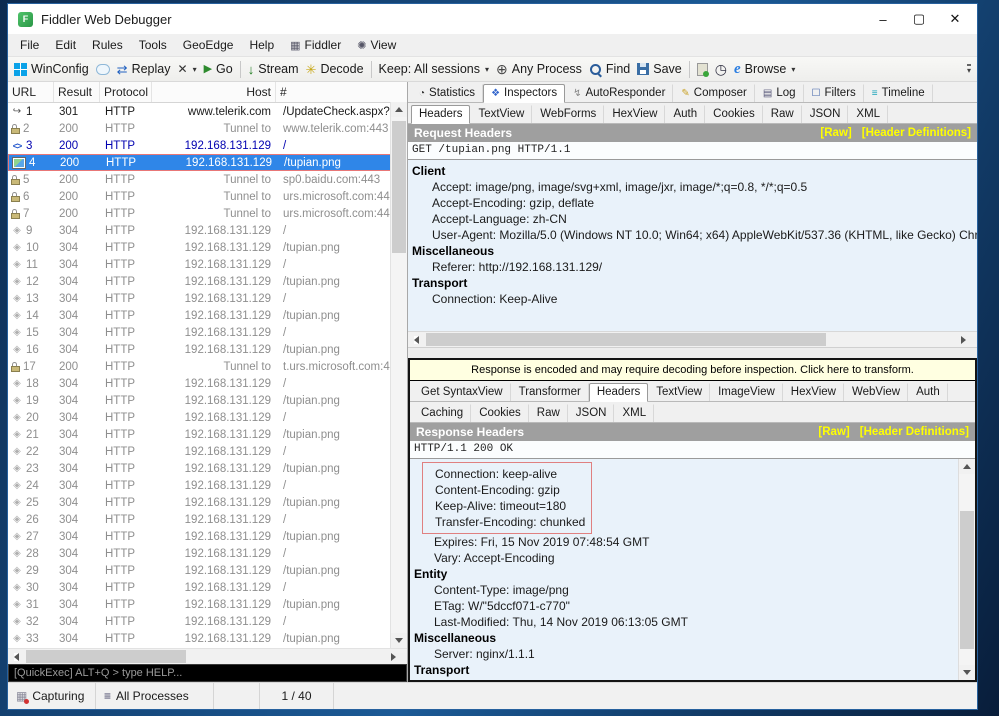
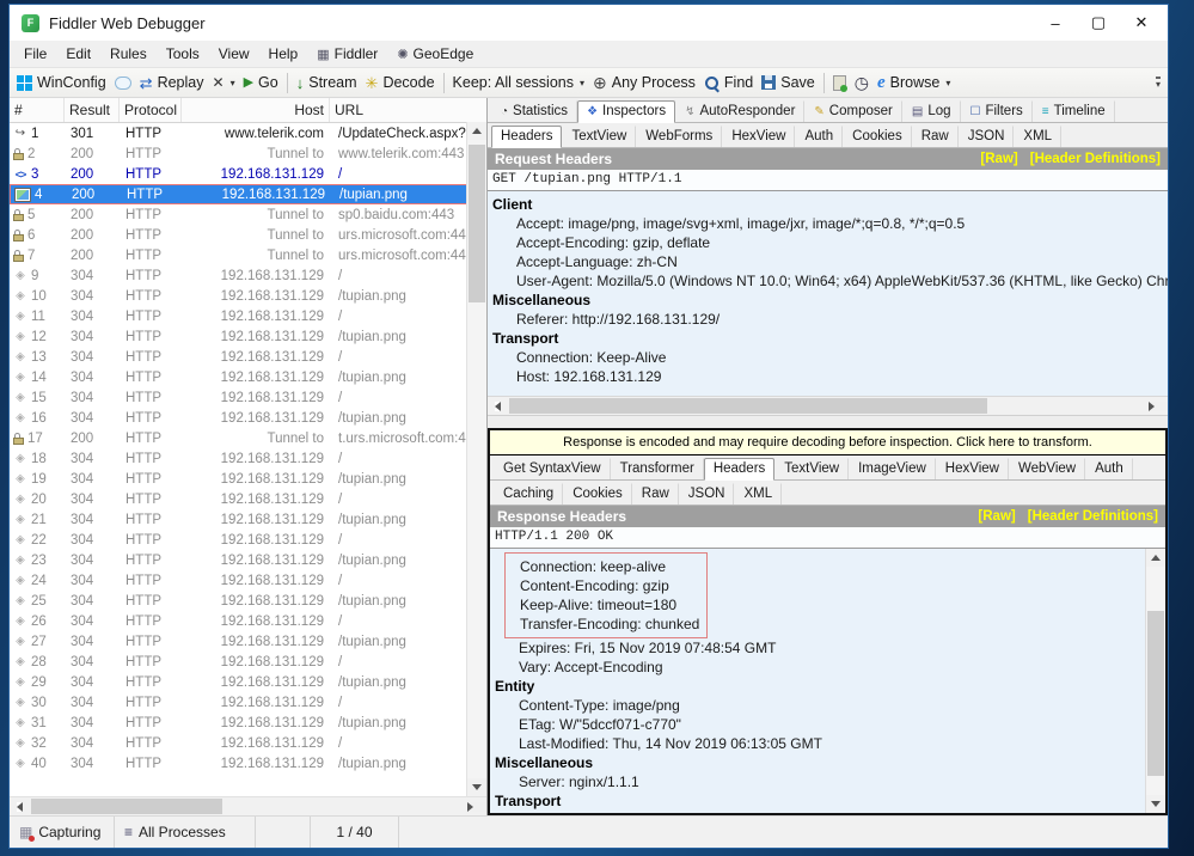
  F
  Fiddler Web Debugger
  –
  ▢
  ✕
  File
  Edit
  Rules
  Tools
- GeoEdge
+ View
  Help
  ▦
  Fiddler
  ✺
- View
+ GeoEdge
  WinConfig
  ⇄
  Replay
  ✕
  ▾
  ▶
  Go
  ↓
  Stream
  ✳
  Decode
  Keep: All sessions
  ▾
  ⊕
  Any Process
  Find
  Save
  ◷
  e
  Browse
  ▾
  ▾
- URL
+ #
  Result
  Protocol
  Host
- #
+ URL
  ↪
  1
  301
  HTTP
  www.telerik.com
  /UpdateCheck.aspx?
  2
  200
  HTTP
  Tunnel to
  www.telerik.com:443
  <>
  3
  200
  HTTP
  192.168.131.129
  /
  4
  200
  HTTP
  192.168.131.129
  /tupian.png
  5
  200
  HTTP
  Tunnel to
  sp0.baidu.com:443
  6
  200
  HTTP
  Tunnel to
  urs.microsoft.com:44
  7
  200
  HTTP
  Tunnel to
  urs.microsoft.com:44
  ◈
  9
  304
  HTTP
  192.168.131.129
  /
  ◈
  10
  304
  HTTP
  192.168.131.129
  /tupian.png
  ◈
  11
  304
  HTTP
  192.168.131.129
  /
  ◈
  12
  304
  HTTP
  192.168.131.129
  /tupian.png
  ◈
  13
  304
  HTTP
  192.168.131.129
  /
  ◈
  14
  304
  HTTP
  192.168.131.129
  /tupian.png
  ◈
  15
  304
  HTTP
  192.168.131.129
  /
  ◈
  16
  304
  HTTP
  192.168.131.129
  /tupian.png
  17
  200
  HTTP
  Tunnel to
  t.urs.microsoft.com:4
  ◈
  18
  304
  HTTP
  192.168.131.129
  /
  ◈
  19
  304
  HTTP
  192.168.131.129
  /tupian.png
  ◈
  20
  304
  HTTP
  192.168.131.129
  /
  ◈
  21
  304
  HTTP
  192.168.131.129
  /tupian.png
  ◈
  22
  304
  HTTP
  192.168.131.129
  /
  ◈
  23
  304
  HTTP
  192.168.131.129
  /tupian.png
  ◈
  24
  304
  HTTP
  192.168.131.129
  /
  ◈
  25
  304
  HTTP
  192.168.131.129
  /tupian.png
  ◈
  26
  304
  HTTP
  192.168.131.129
  /
  ◈
  27
  304
  HTTP
  192.168.131.129
  /tupian.png
  ◈
  28
  304
  HTTP
  192.168.131.129
  /
  ◈
  29
  304
  HTTP
  192.168.131.129
  /tupian.png
  ◈
  30
  304
  HTTP
  192.168.131.129
  /
  ◈
  31
  304
  HTTP
  192.168.131.129
  /tupian.png
  ◈
  32
  304
  HTTP
  192.168.131.129
  /
  ◈
- 33
+ 40
  304
  HTTP
  192.168.131.129
  /tupian.png
- [QuickExec] ALT+Q > type HELP...
  ◔
  Statistics
  ❖
  Inspectors
  ↯
  AutoResponder
  ✎
  Composer
  ▤
  Log
  ☐
  Filters
  ≡
  Timeline
  Headers
  TextView
  WebForms
  HexView
  Auth
  Cookies
  Raw
  JSON
  XML
  Request Headers
  [Raw]
  [Header Definitions]
  GET /tupian.png HTTP/1.1
  Client
  Accept: image/png, image/svg+xml, image/jxr, image/*;q=0.8, */*;q=0.5
  Accept-Encoding: gzip, deflate
  Accept-Language: zh-CN
  User-Agent: Mozilla/5.0 (Windows NT 10.0; Win64; x64) AppleWebKit/537.36 (KHTML, like Gecko) Chr
  Miscellaneous
  Referer: http://192.168.131.129/
  Transport
  Connection: Keep-Alive
+ Host: 192.168.131.129
  Response is encoded and may require decoding before inspection. Click here to transform.
  Get SyntaxView
  Transformer
  Headers
  TextView
  ImageView
  HexView
  WebView
  Auth
  Caching
  Cookies
  Raw
  JSON
  XML
  Response Headers
  [Raw]
  [Header Definitions]
  HTTP/1.1 200 OK
  Connection: keep-alive
  Content-Encoding: gzip
  Keep-Alive: timeout=180
  Transfer-Encoding: chunked
  Expires: Fri, 15 Nov 2019 07:48:54 GMT
  Vary: Accept-Encoding
  Entity
  Content-Type: image/png
  ETag: W/"5dccf071-c770"
  Last-Modified: Thu, 14 Nov 2019 06:13:05 GMT
  Miscellaneous
  Server: nginx/1.1.1
  Transport
  ▦
  Capturing
  ≡
  All Processes
  1 / 40
